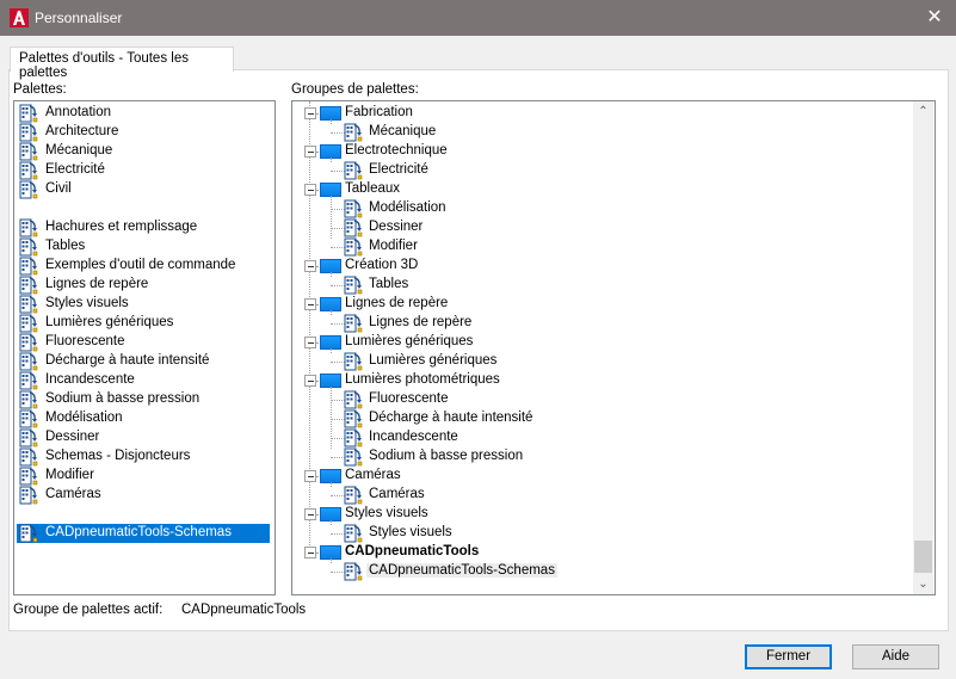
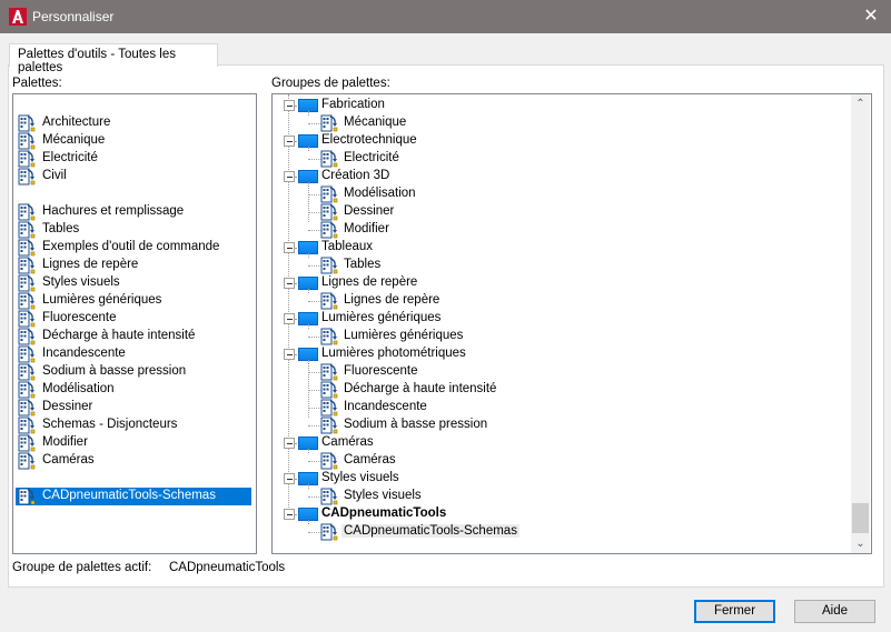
  Personnaliser
  ✕
  Palettes d'outils - Toutes les palettes
  Palettes:
  Groupes de palettes:
- Annotation
  Architecture
  Mécanique
  Electricité
  Civil
  Hachures et remplissage
  Tables
  Exemples d'outil de commande
  Lignes de repère
  Styles visuels
  Lumières génériques
  Fluorescente
  Décharge à haute intensité
  Incandescente
  Sodium à basse pression
  Modélisation
  Dessiner
  Schemas - Disjoncteurs
  Modifier
  Caméras
  CADpneumaticTools-Schemas
  ⌃
  ⌄
  Fabrication
  Mécanique
  Electrotechnique
  Electricité
- Tableaux
+ Création 3D
  Modélisation
  Dessiner
  Modifier
- Création 3D
+ Tableaux
  Tables
  Lignes de repère
  Lignes de repère
  Lumières génériques
  Lumières génériques
  Lumières photométriques
  Fluorescente
  Décharge à haute intensité
  Incandescente
  Sodium à basse pression
  Caméras
  Caméras
  Styles visuels
  Styles visuels
  CADpneumaticTools
  CADpneumaticTools-Schemas
  Groupe de palettes actif:
  CADpneumaticTools
  Fermer
  Aide
